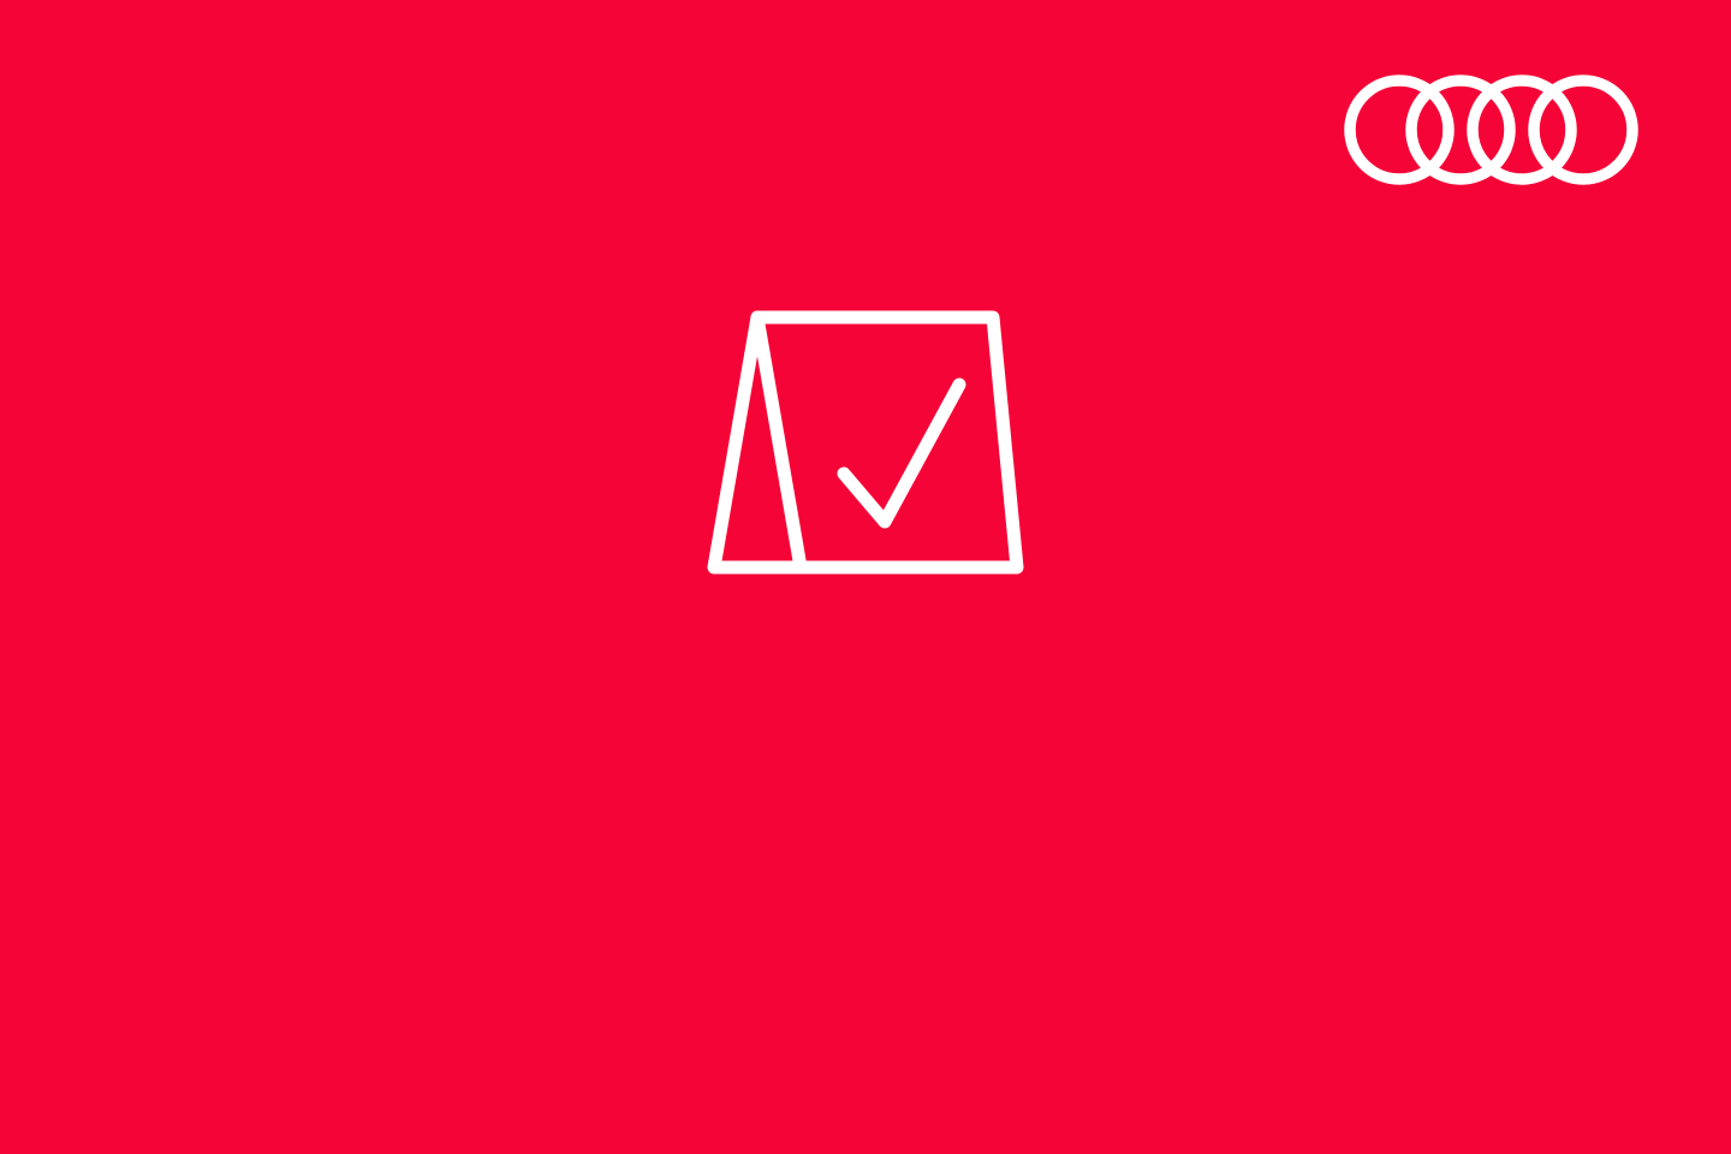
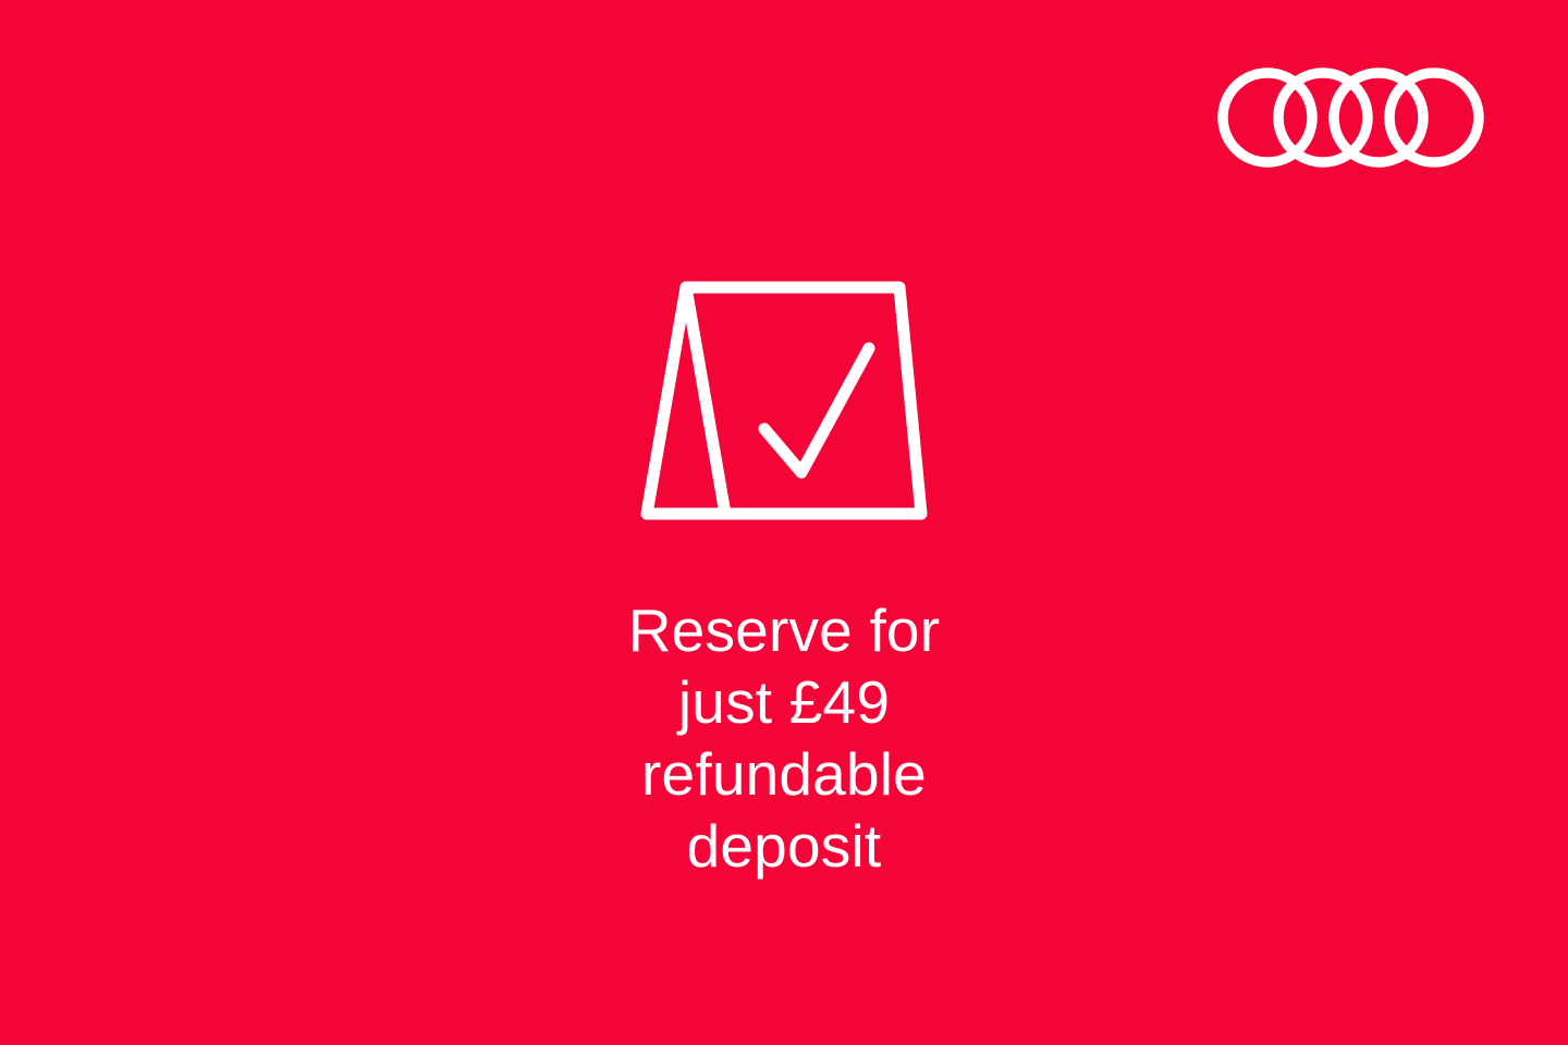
+ Reserve for
+ just £49
+ refundable
+ deposit
